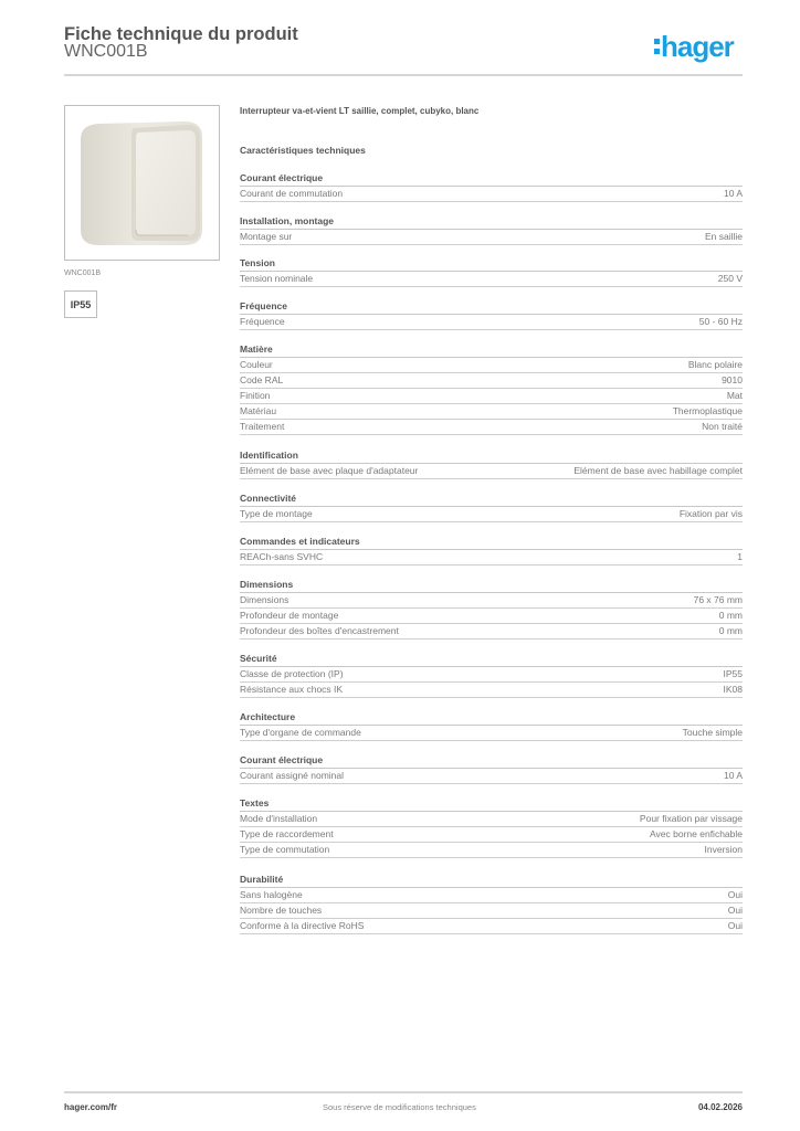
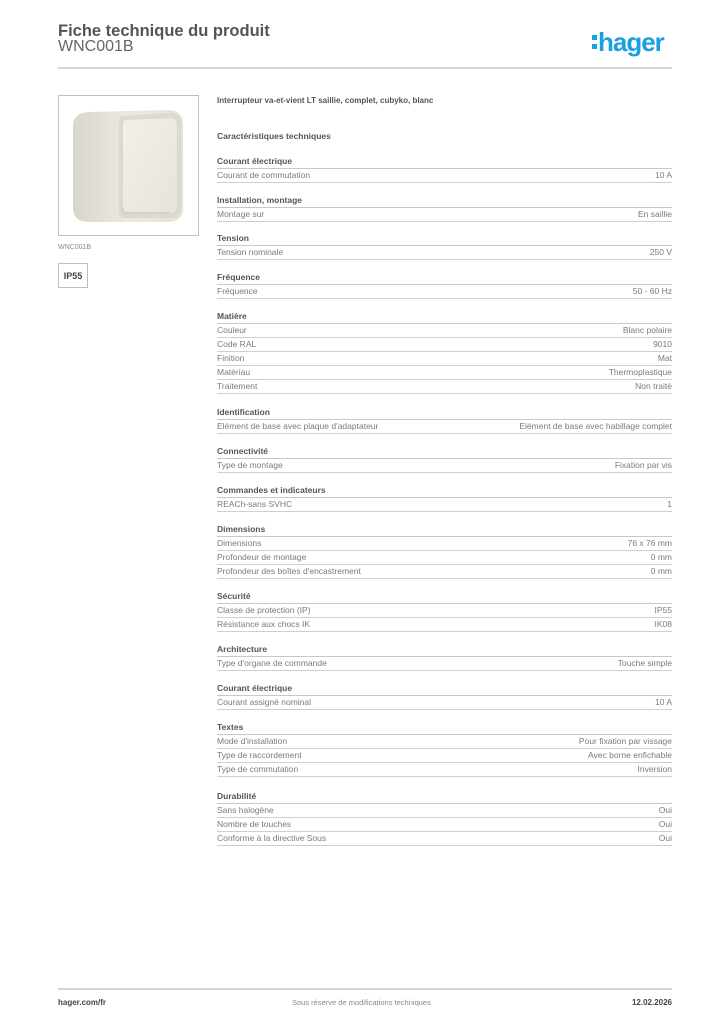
  Fiche technique du produit
  WNC001B
  hager
  IP55
  Interrupteur va-et-vient LT saillie, complet, cubyko, blanc
  Caractéristiques techniques
  Courant électrique
  Courant de commutation
  10 A
  Installation, montage
  Montage sur
  En saillie
  Tension
  Tension nominale
  250 V
  Fréquence
  Fréquence
  50 - 60 Hz
  Matière
  Couleur
  Blanc polaire
  Code RAL
  9010
  Finition
  Mat
  Matériau
  Thermoplastique
  Traitement
  Non traité
  Identification
  Elément de base avec plaque d'adaptateur
  Elément de base avec habillage complet
  Connectivité
  Type de montage
  Fixation par vis
  Commandes et indicateurs
  REACh-sans SVHC
  1
  Dimensions
  Dimensions
  76 x 76 mm
  Profondeur de montage
  0 mm
  Profondeur des boîtes d'encastrement
  0 mm
  Sécurité
  Classe de protection (IP)
  IP55
  Résistance aux chocs IK
  IK08
  Architecture
  Type d'organe de commande
  Touche simple
  Courant électrique
  Courant assigné nominal
  10 A
  Textes
  Mode d'installation
  Pour fixation par vissage
  Type de raccordement
  Avec borne enfichable
  Type de commutation
  Inversion
  Durabilité
  Sans halogène
  Oui
  Nombre de touches
  Oui
- Conforme à la directive RoHS
+ Conforme à la directive Sous
  Oui
  hager.com/fr
  Sous réserve de modifications techniques
- 04.02.2026
+ 12.02.2026
